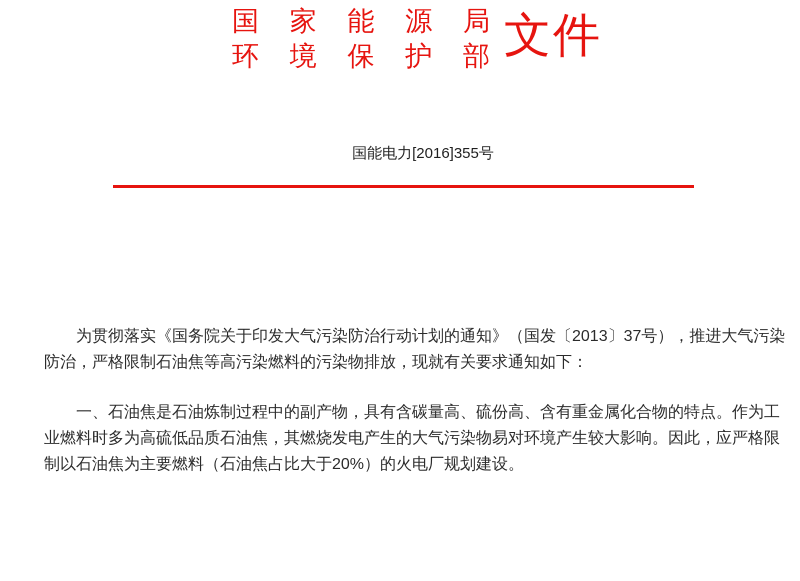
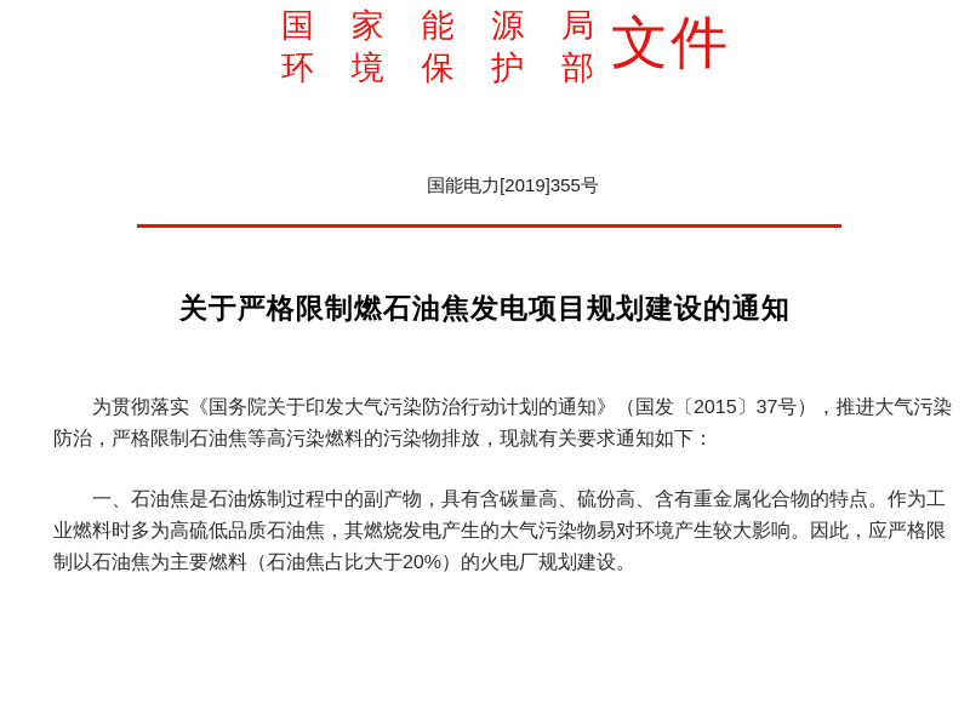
  国家能源局
  环境保护部
  文件
- 国能电力[2016]355号
+ 国能电力[2019]355号
+ 关于严格限制燃石油焦发电项目规划建设的通知
- 为贯彻落实《国务院关于印发大气污染防治行动计划的通知》（国发〔2013〕37号），推进大气污染防治，严格限制石油焦等高污染燃料的污染物排放，现就有关要求通知如下：
+ 为贯彻落实《国务院关于印发大气污染防治行动计划的通知》（国发〔2015〕37号），推进大气污染防治，严格限制石油焦等高污染燃料的污染物排放，现就有关要求通知如下：
  一、石油焦是石油炼制过程中的副产物，具有含碳量高、硫份高、含有重金属化合物的特点。作为工业燃料时多为高硫低品质石油焦，其燃烧发电产生的大气污染物易对环境产生较大影响。因此，应严格限制以石油焦为主要燃料（石油焦占比大于20%）的火电厂规划建设。
